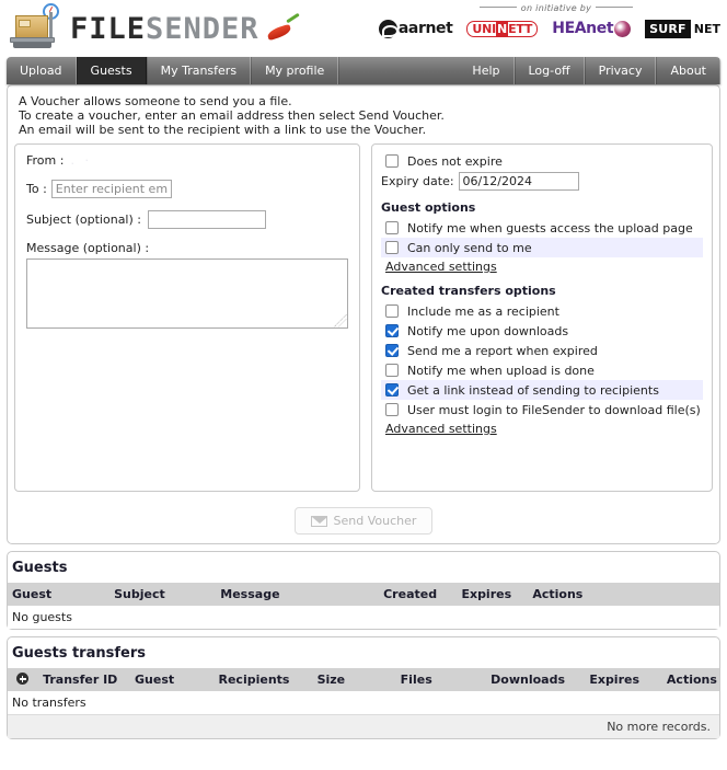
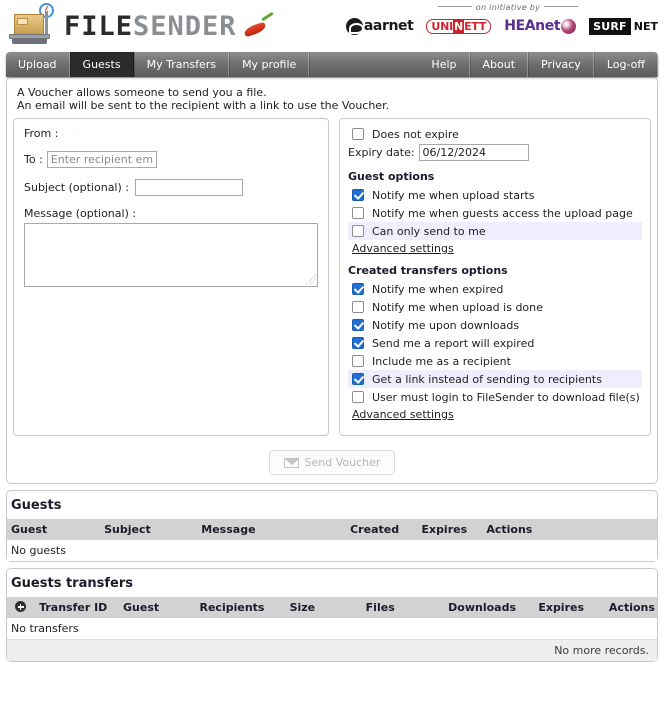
  FILESENDER
  on initiative by
  aarnet
  UNINETT
  HEAnet
  SURF
  NET
  Upload
  Guests
  My Transfers
  My profile
  Help
- Log-off
+ About
  Privacy
- About
+ Log-off
  A Voucher allows someone to send you a file.
- To create a voucher, enter an email address then select Send Voucher.
  An email will be sent to the recipient with a link to use the Voucher.
  From :
  To :
  Enter recipient em
  Subject (optional) :
  Message (optional) :
  Does not expire
  Expiry date:
  06/12/2024
  Guest options
+ Notify me when upload starts
  Notify me when guests access the upload page
  Can only send to me
  Advanced settings
  Created transfers options
+ Notify me when expired
- Include me as a recipient
+ Notify me when upload is done
  Notify me upon downloads
- Send me a report when expired
+ Send me a report will expired
- Notify me when upload is done
+ Include me as a recipient
  Get a link instead of sending to recipients
  User must login to FileSender to download file(s)
  Advanced settings
  Send Voucher
  Guests
  Guest	Subject	Message	Created	Expires	Actions
  No guests
  Guests transfers
  	Transfer ID	Guest	Recipients	Size	Files	Downloads	Expires	Actions
  No transfers
  No more records.
